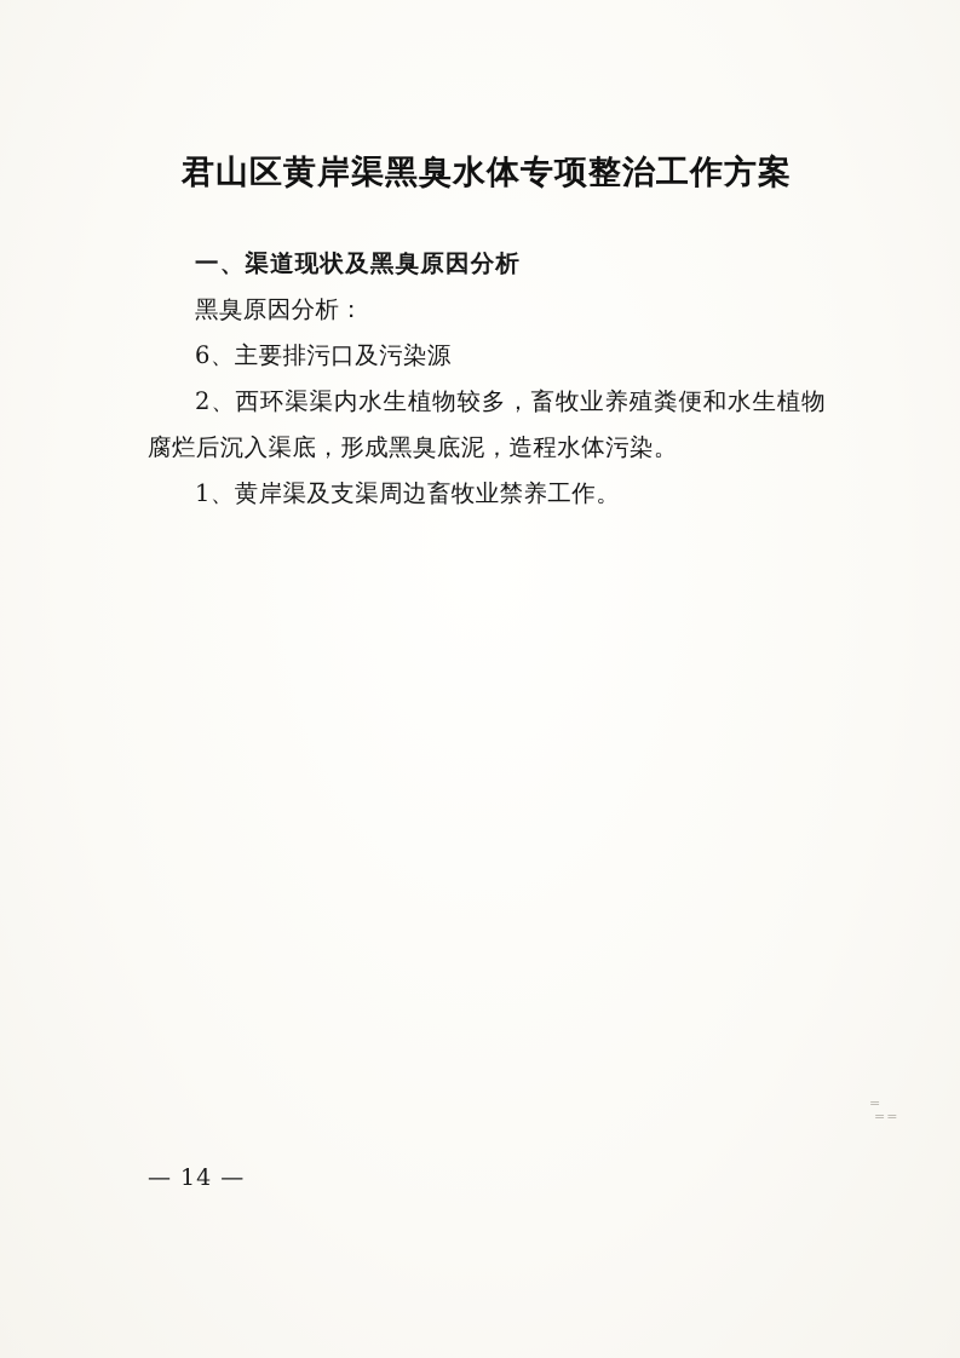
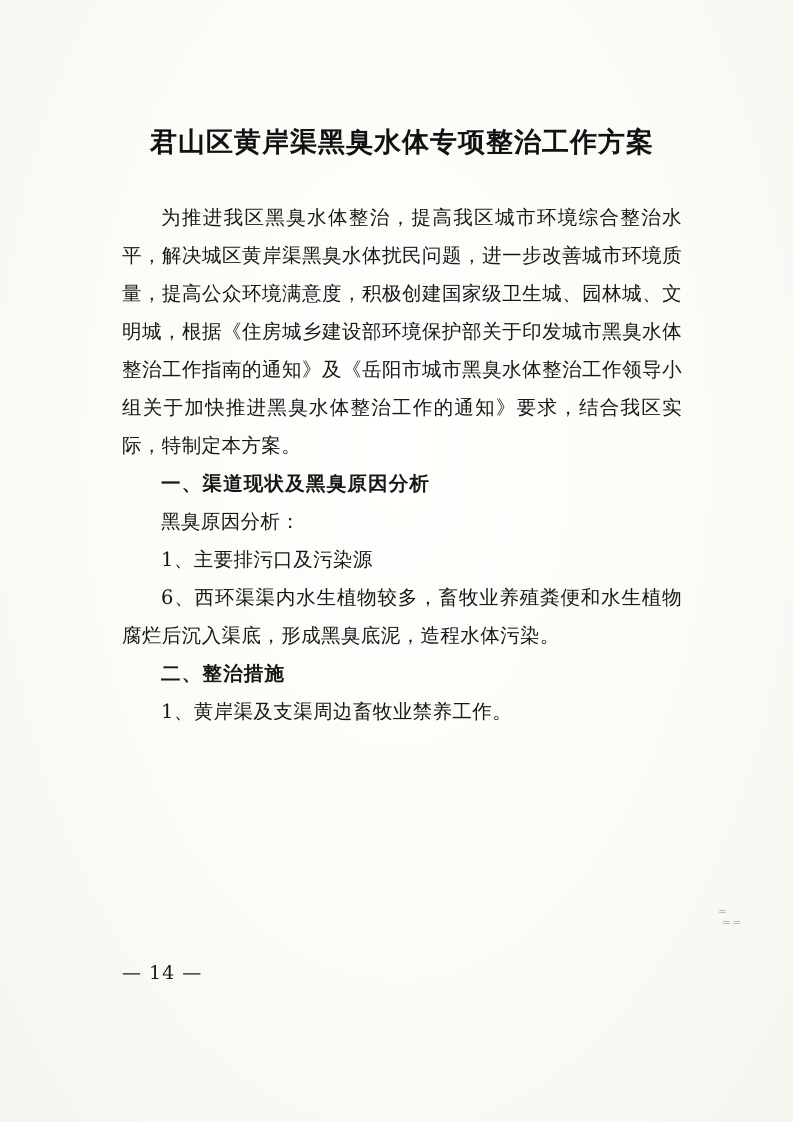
  君山区黄岸渠黑臭水体专项整治工作方案
+ 为推进我区黑臭水体整治，提高我区城市环境综合整治水平，解决城区黄岸渠黑臭水体扰民问题，进一步改善城市环境质量，提高公众环境满意度，积极创建国家级卫生城、园林城、文明城，根据《住房城乡建设部环境保护部关于印发城市黑臭水体整治工作指南的通知》及《岳阳市城市黑臭水体整治工作领导小组关于加快推进黑臭水体整治工作的通知》要求，结合我区实际，特制定本方案。
  一、渠道现状及黑臭原因分析
  黑臭原因分析：
- 6、主要排污口及污染源
+ 1、主要排污口及污染源
- 2、西环渠渠内水生植物较多，畜牧业养殖粪便和水生植物腐烂后沉入渠底，形成黑臭底泥，造程水体污染。
+ 6、西环渠渠内水生植物较多，畜牧业养殖粪便和水生植物腐烂后沉入渠底，形成黑臭底泥，造程水体污染。
+ 二、整治措施
  1、黄岸渠及支渠周边畜牧业禁养工作。
  — 14 —
  =
  ==
